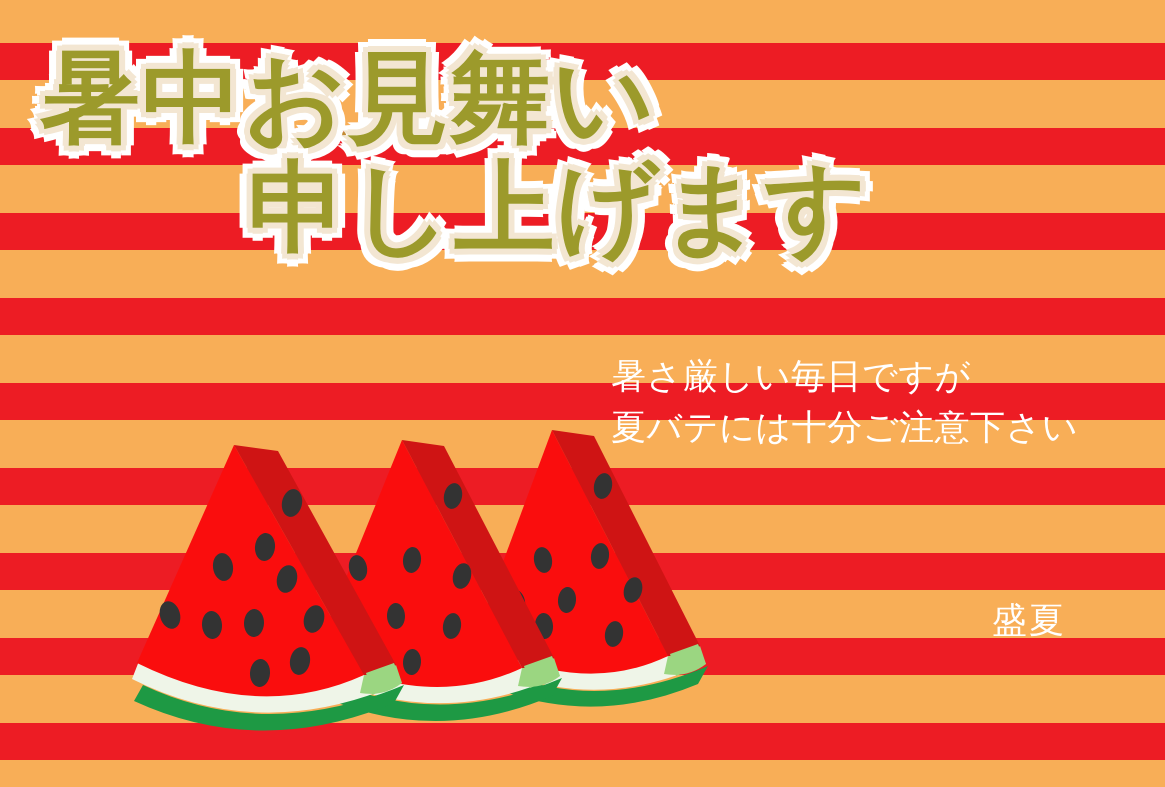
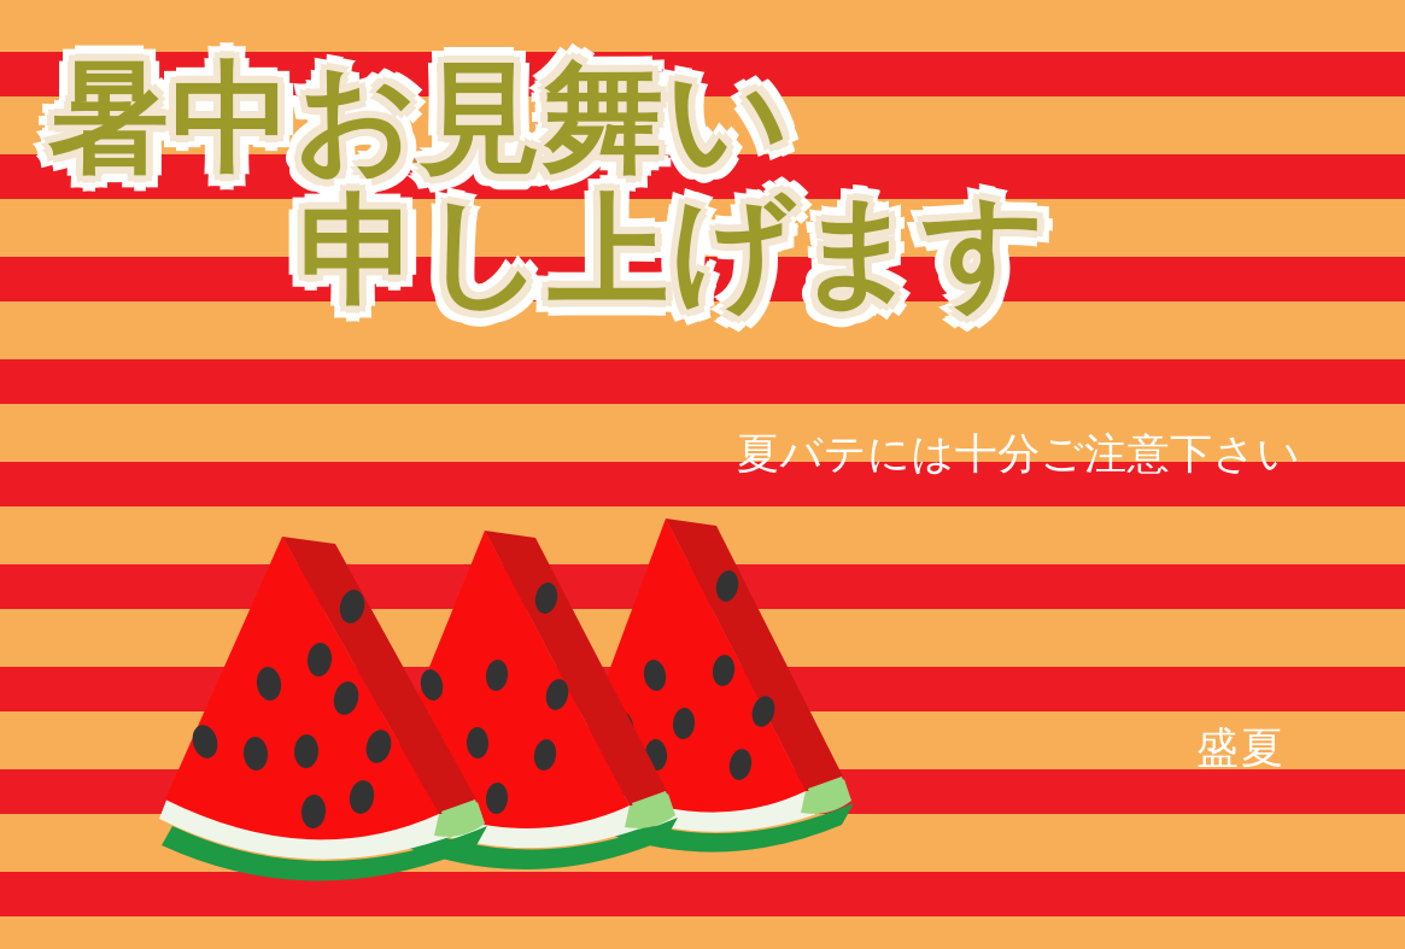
  暑中お見舞い
  申し上げます
- 暑さ厳しい毎日ですが
  夏バテには十分ご注意下さい
  盛夏
